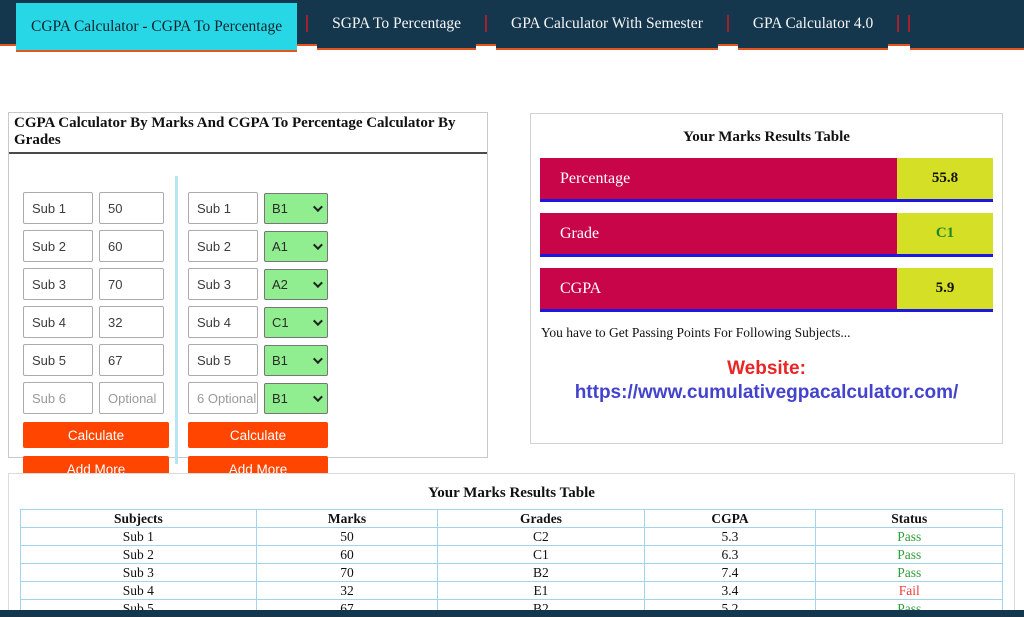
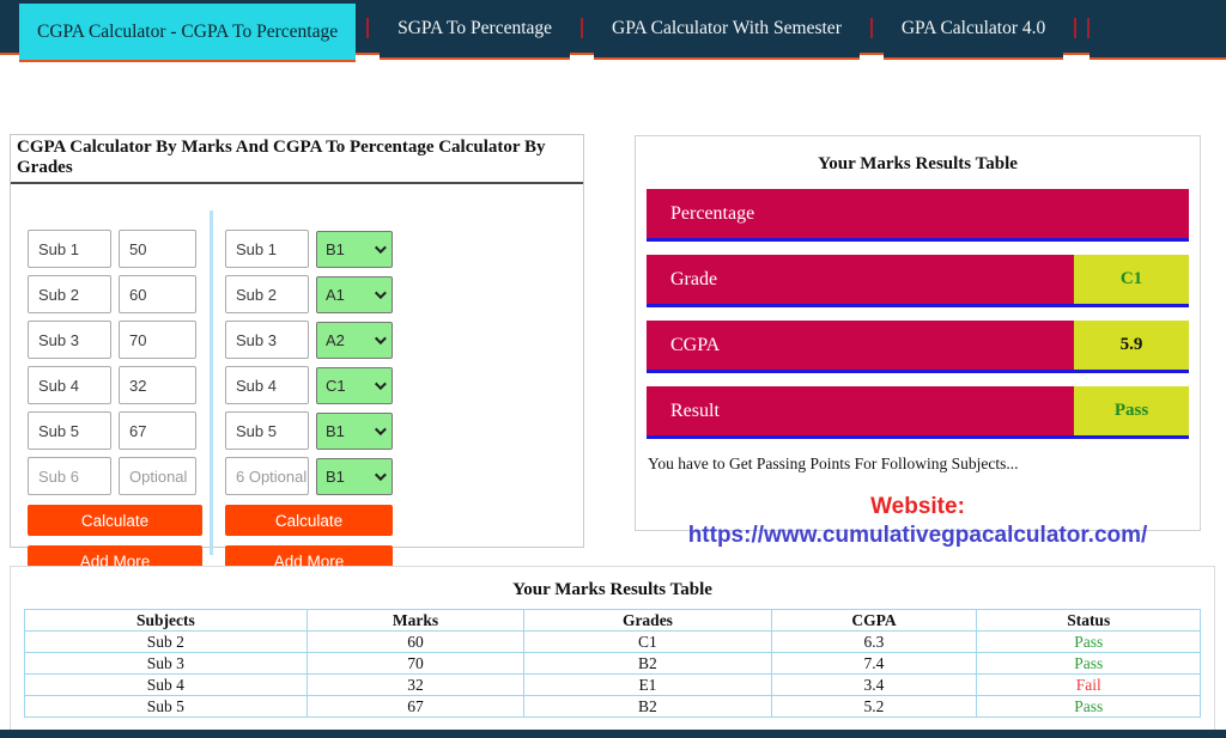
  CGPA Calculator - CGPA To Percentage
  SGPA To Percentage
  GPA Calculator With Semester
  GPA Calculator 4.0
  CGPA Calculator By Marks And CGPA To Percentage Calculator By Grades
  Sub 1
  50
  Sub 2
  60
  Sub 3
  70
  Sub 4
  32
  Sub 5
  67
  Sub 6
  Optional
  Calculate
  Add More
  Sub 1
  B1
  Sub 2
  A1
  Sub 3
  A2
  Sub 4
  C1
  Sub 5
  B1
  6 Optional
  B1
  Calculate
  Add More
  Your Marks Results Table
  Percentage
- 55.8
  Grade
  C1
  CGPA
  5.9
+ Result
+ Pass
  You have to Get Passing Points For Following Subjects...
  Website:
  https://www.cumulativegpacalculator.com/
  Your Marks Results Table
  Subjects	Marks	Grades	CGPA	Status
- Sub 1	50	C2	5.3	Pass
  Sub 2	60	C1	6.3	Pass
  Sub 3	70	B2	7.4	Pass
  Sub 4	32	E1	3.4	Fail
  Sub 5	67	B2	5.2	Pass
